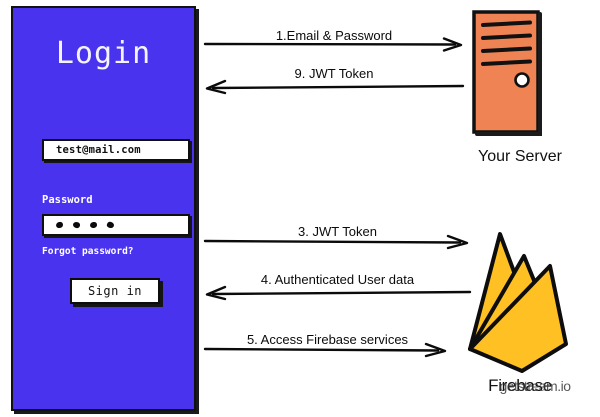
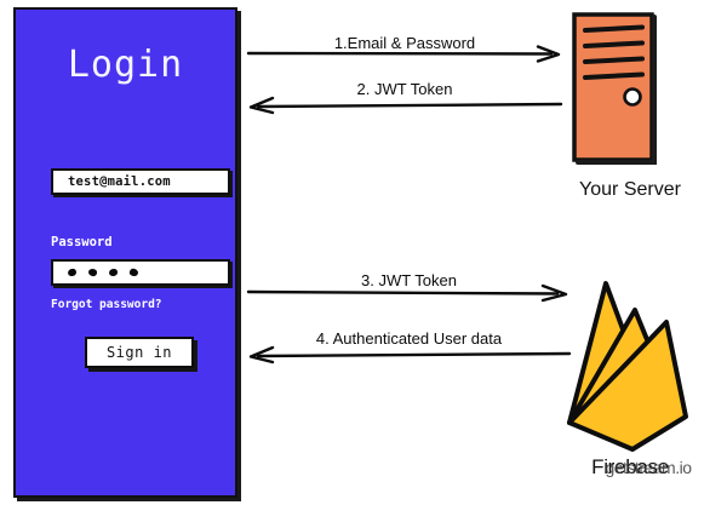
  Login
  test@mail.com
  Password
  Forgot password?
  Sign in
  1.Email & Password
- 9. JWT Token
+ 2. JWT Token
  3. JWT Token
  4. Authenticated User data
- 5. Access Firebase services
  Your Server
  Firebase
  getstream.io
